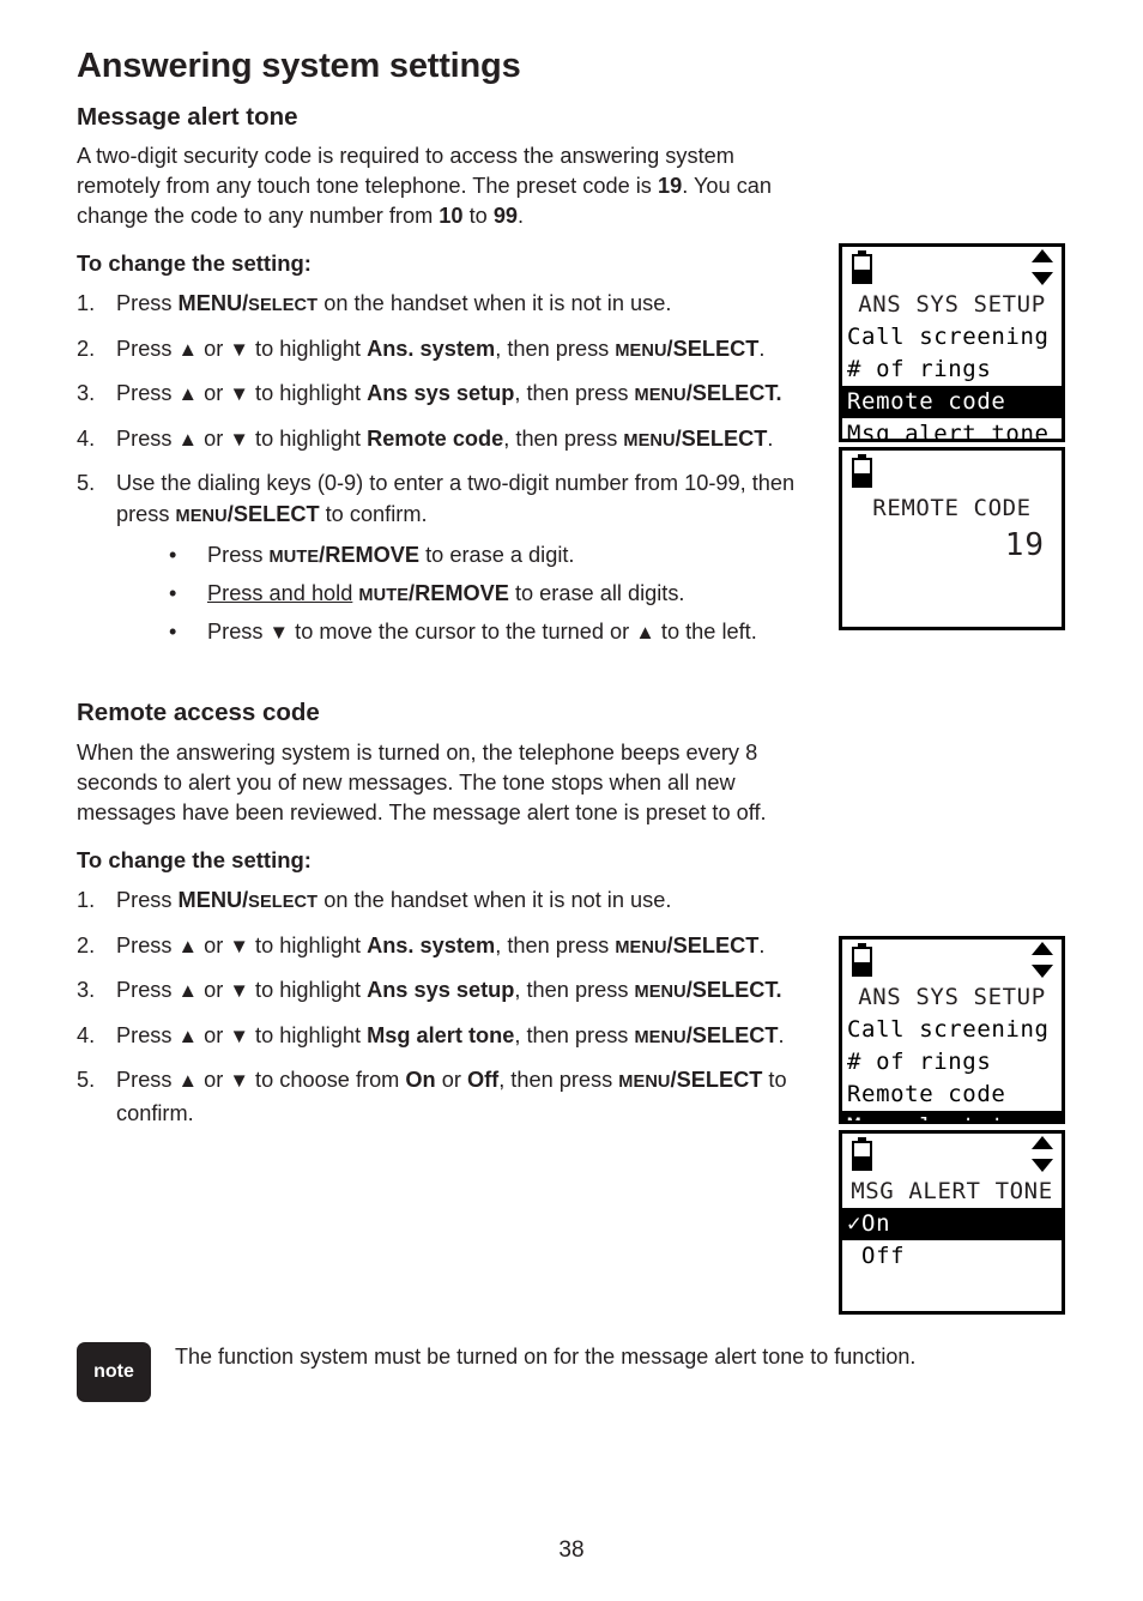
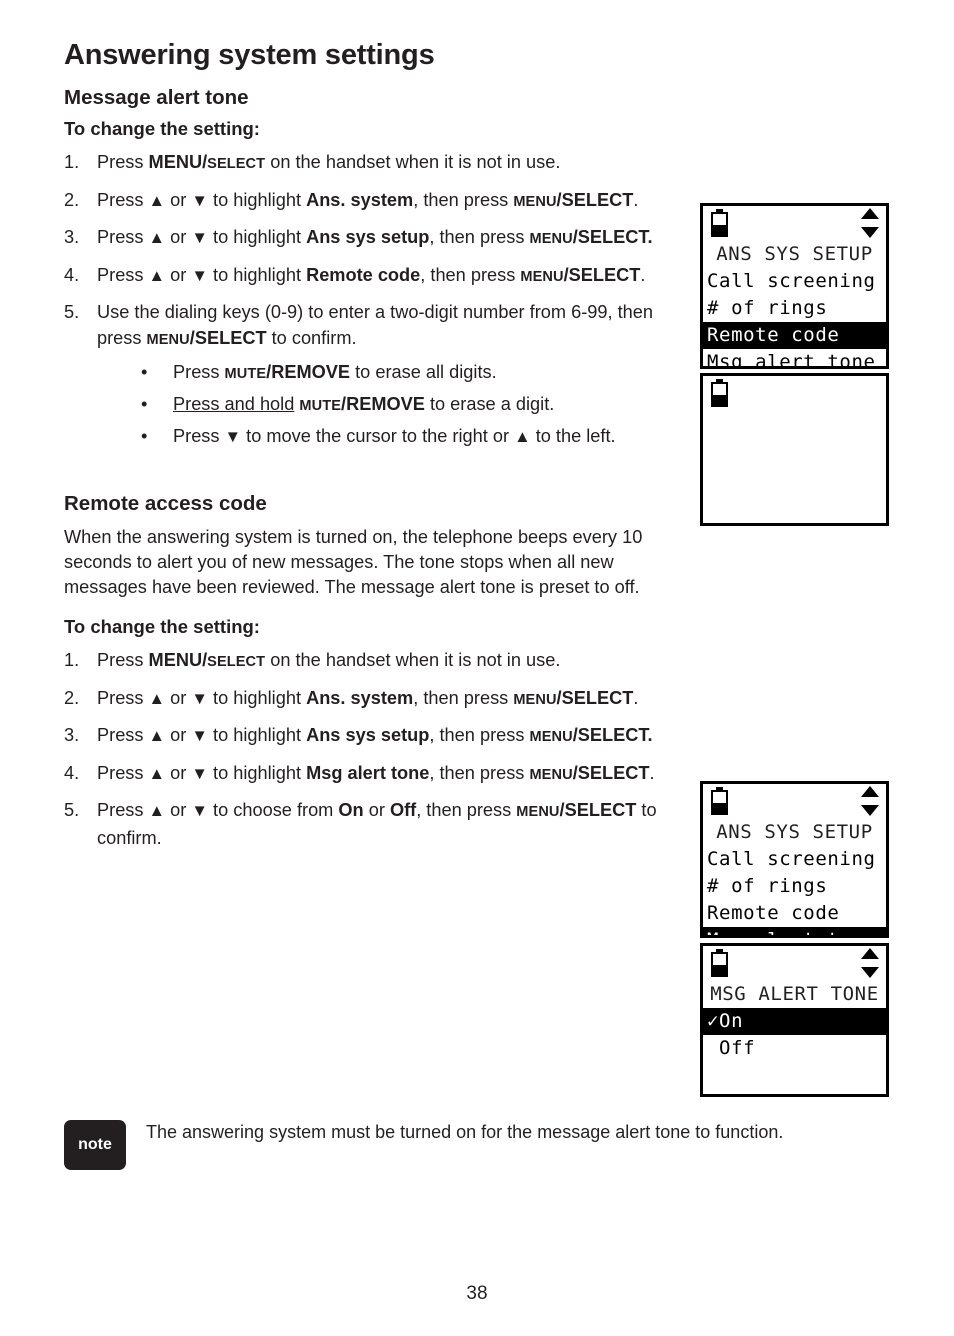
  Answering system settings
  Message alert tone
- A two-digit security code is required to access the answering system remotely from any touch tone telephone. The preset code is 19. You can change the code to any number from 10 to 99.
  To change the setting:
  1.
  Press MENU/SELECT on the handset when it is not in use.
  2.
  Press ▲ or ▼ to highlight Ans. system, then press MENU/SELECT.
  3.
  Press ▲ or ▼ to highlight Ans sys setup, then press MENU/SELECT.
  4.
  Press ▲ or ▼ to highlight Remote code, then press MENU/SELECT.
  5.
- Use the dialing keys (0-9) to enter a two-digit number from 10-99, then press MENU/SELECT to confirm.
+ Use the dialing keys (0-9) to enter a two-digit number from 6-99, then press MENU/SELECT to confirm.
  •
- Press MUTE/REMOVE to erase a digit.
+ Press MUTE/REMOVE to erase all digits.
  •
- Press and hold MUTE/REMOVE to erase all digits.
+ Press and hold MUTE/REMOVE to erase a digit.
  •
- Press ▼ to move the cursor to the turned or ▲ to the left.
+ Press ▼ to move the cursor to the right or ▲ to the left.
  Remote access code
- When the answering system is turned on, the telephone beeps every 8 seconds to alert you of new messages. The tone stops when all new messages have been reviewed. The message alert tone is preset to off.
+ When the answering system is turned on, the telephone beeps every 10 seconds to alert you of new messages. The tone stops when all new messages have been reviewed. The message alert tone is preset to off.
  To change the setting:
  1.
  Press MENU/SELECT on the handset when it is not in use.
  2.
  Press ▲ or ▼ to highlight Ans. system, then press MENU/SELECT.
  3.
  Press ▲ or ▼ to highlight Ans sys setup, then press MENU/SELECT.
  4.
  Press ▲ or ▼ to highlight Msg alert tone, then press MENU/SELECT.
  5.
  Press ▲ or ▼ to choose from On or Off, then press MENU/SELECT to confirm.
  note
- The function system must be turned on for the message alert tone to function.
+ The answering system must be turned on for the message alert tone to function.
  38
  ANS SYS SETUP
  Call screening
  # of rings
  Remote code
  Msg alert tone
- REMOTE CODE
- 19
  ANS SYS SETUP
  Call screening
  # of rings
  Remote code
  MSG ALERT TONE
  ✓On
  Off
